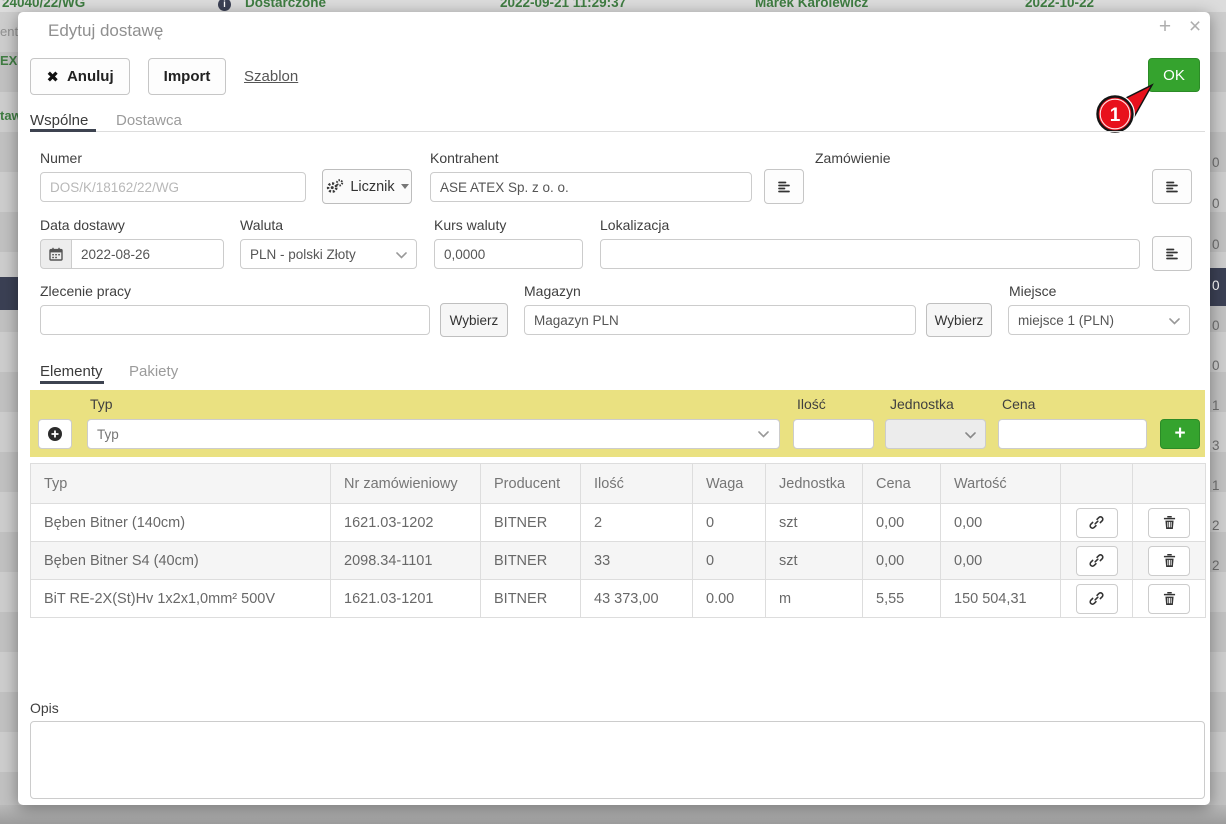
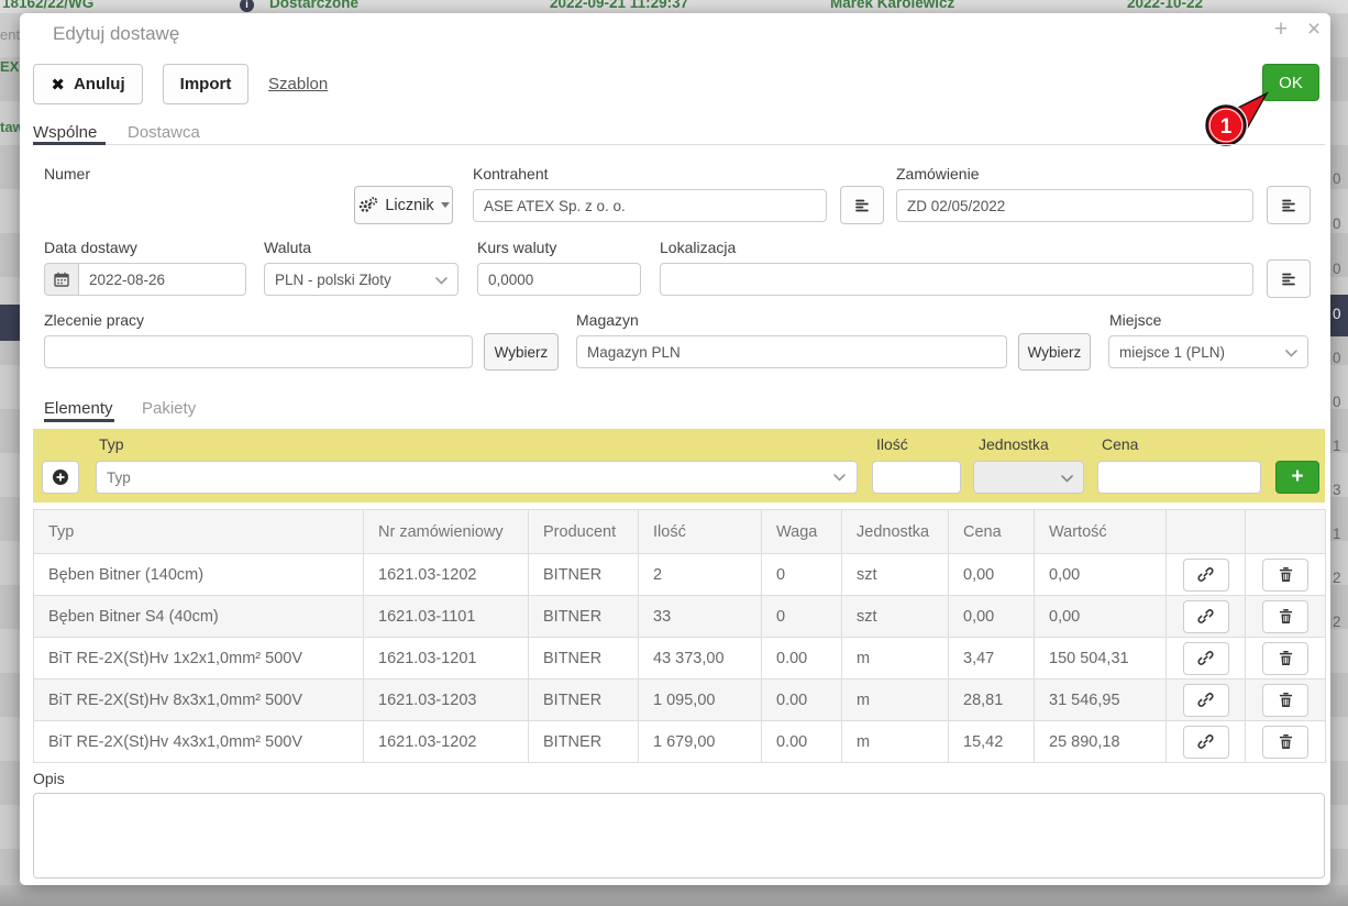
- 24040/22/WG
+ 18162/22/WG
  i
  Dostarczone
  2022-09-21 11:29:37
  Marek Karolewicz
  2022-10-22
  ent
  EX
  taw
  0
  0
  0
  0
  0
  0
  1
  3
  1
  2
  2
  Edytuj dostawę
  +
  ×
  ✖
  Anuluj
  Import
  Szablon
  OK
  1
  Wspólne
  Dostawca
  Numer
- DOS/K/18162/22/WG
  Licznik
  Kontrahent
  ASE ATEX Sp. z o. o.
  Zamówienie
+ ZD 02/05/2022
  Data dostawy
  2022-08-26
  Waluta
  PLN - polski Złoty
  Kurs waluty
  0,0000
  Lokalizacja
  Zlecenie pracy
  Wybierz
  Magazyn
  Magazyn PLN
  Wybierz
  Miejsce
  miejsce 1 (PLN)
  Elementy
  Pakiety
  Typ
  Typ
  Ilość
  Jednostka
  Cena
  +
  Typ	Nr zamówieniowy	Producent	Ilość	Waga	Jednostka	Cena	Wartość
  Bęben Bitner (140cm)	1621.03-1202	BITNER	2	0	szt	0,00	0,00
- Bęben Bitner S4 (40cm)	2098.34-1101	BITNER	33	0	szt	0,00	0,00
+ Bęben Bitner S4 (40cm)	1621.03-1101	BITNER	33	0	szt	0,00	0,00
- BiT RE-2X(St)Hv 1x2x1,0mm² 500V	1621.03-1201	BITNER	43 373,00	0.00	m	5,55	150 504,31
+ BiT RE-2X(St)Hv 1x2x1,0mm² 500V	1621.03-1201	BITNER	43 373,00	0.00	m	3,47	150 504,31
+ BiT RE-2X(St)Hv 8x3x1,0mm² 500V	1621.03-1203	BITNER	1 095,00	0.00	m	28,81	31 546,95
+ BiT RE-2X(St)Hv 4x3x1,0mm² 500V	1621.03-1202	BITNER	1 679,00	0.00	m	15,42	25 890,18
  Opis
